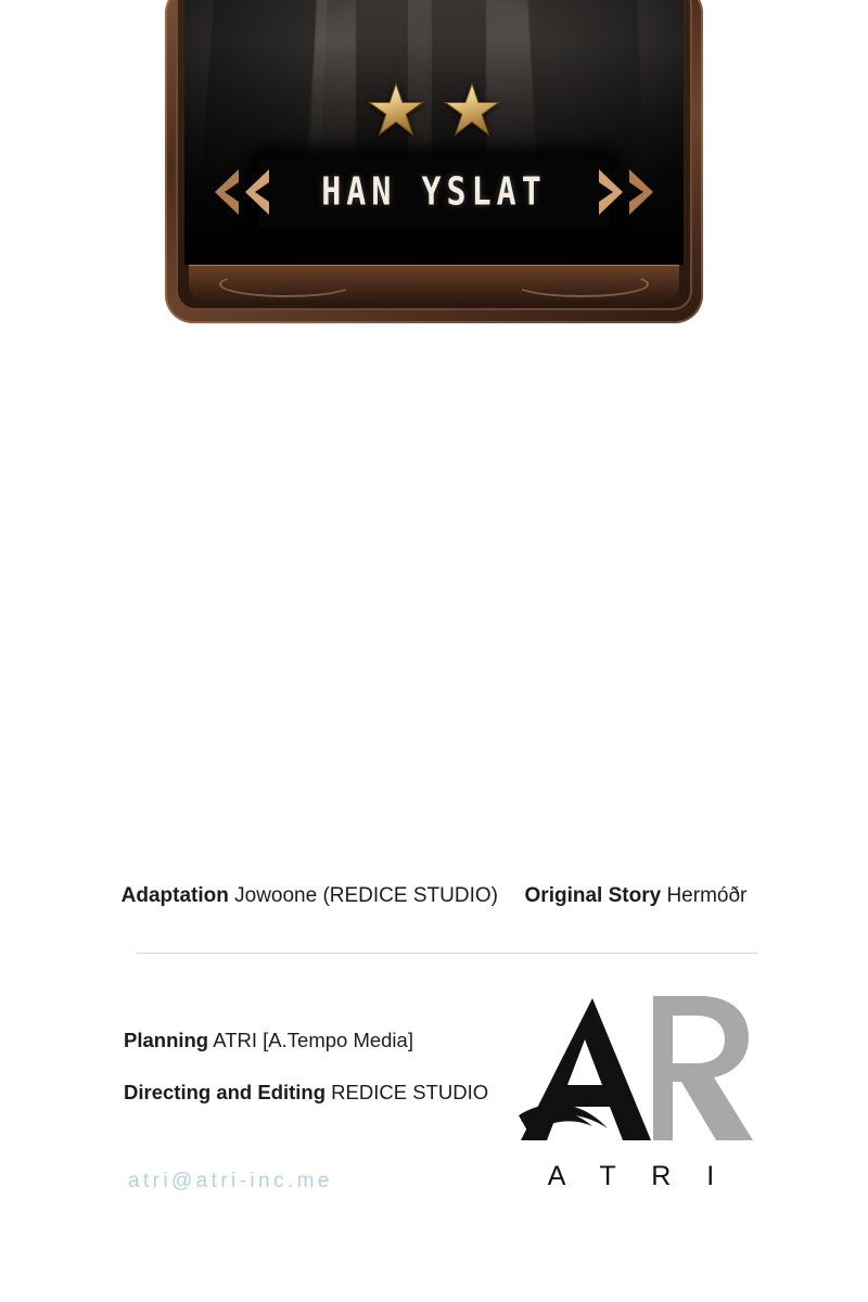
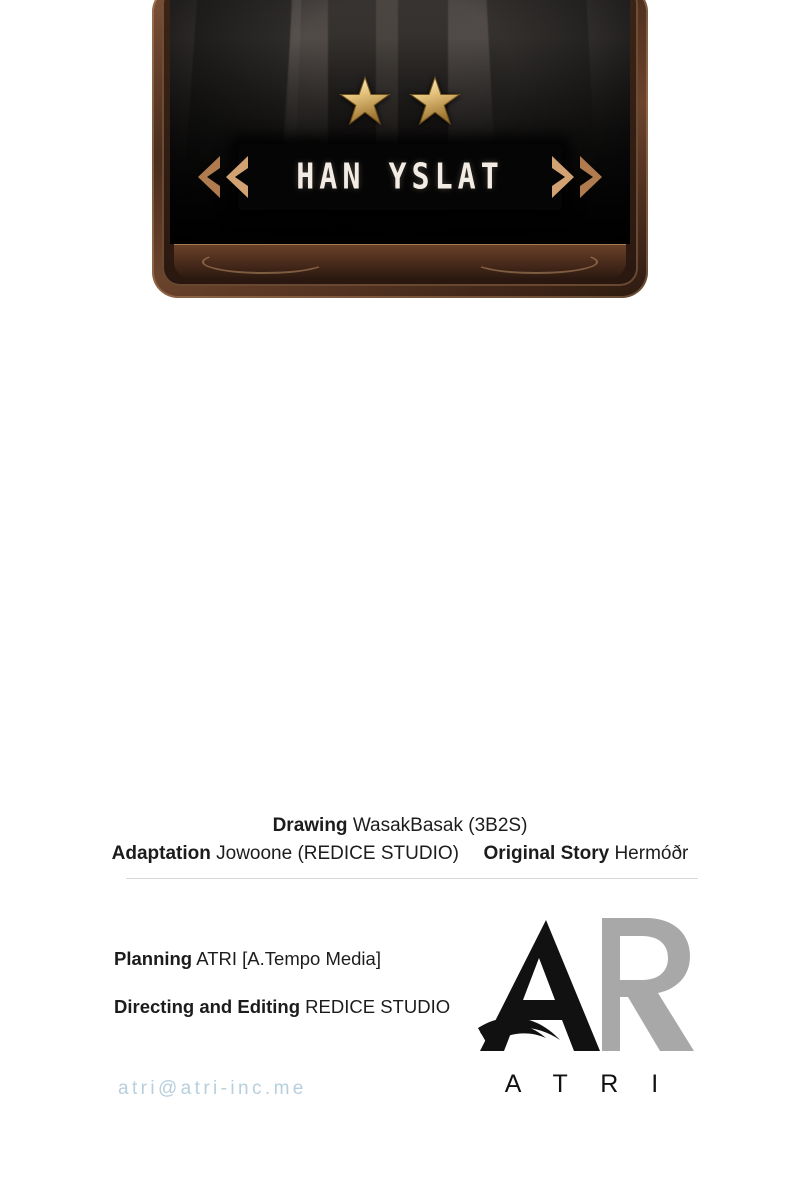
  HAN YSLAT
+ Drawing WasakBasak (3B2S)
  Adaptation Jowoone (REDICE STUDIO) Original Story Hermóðr
  Planning ATRI [A.Tempo Media]
  Directing and Editing REDICE STUDIO
  atri@atri-inc.me
  A T R I
